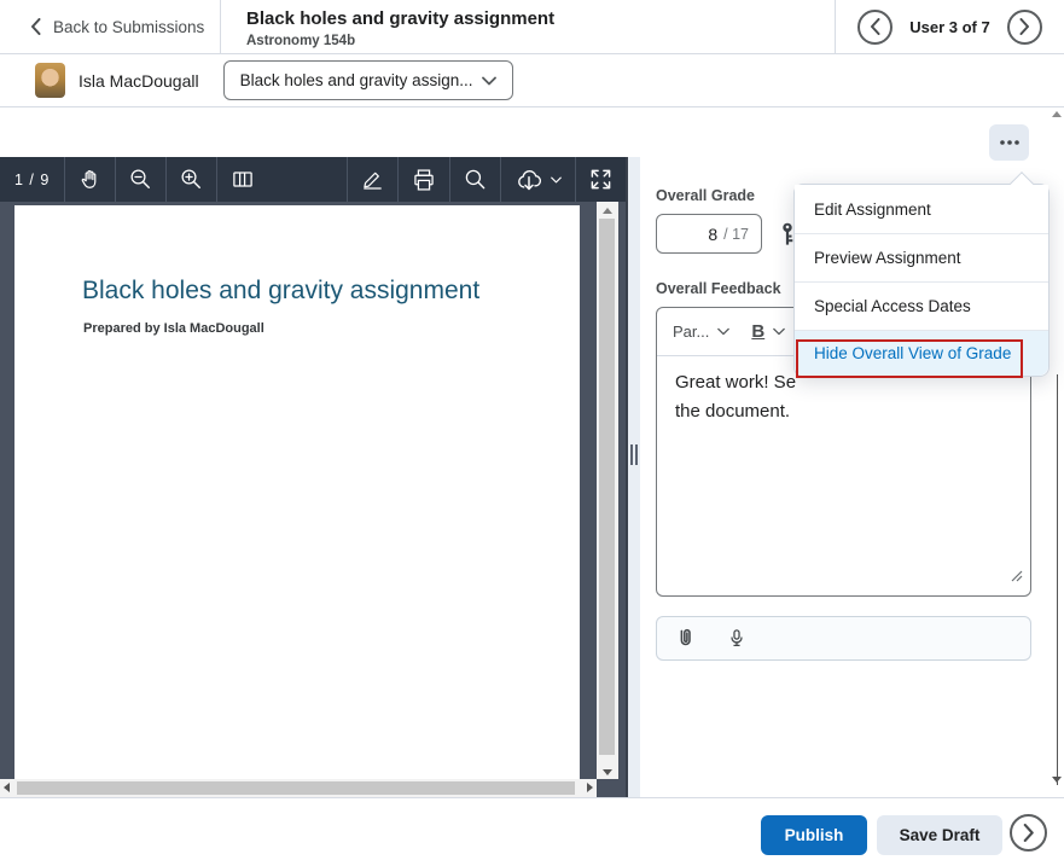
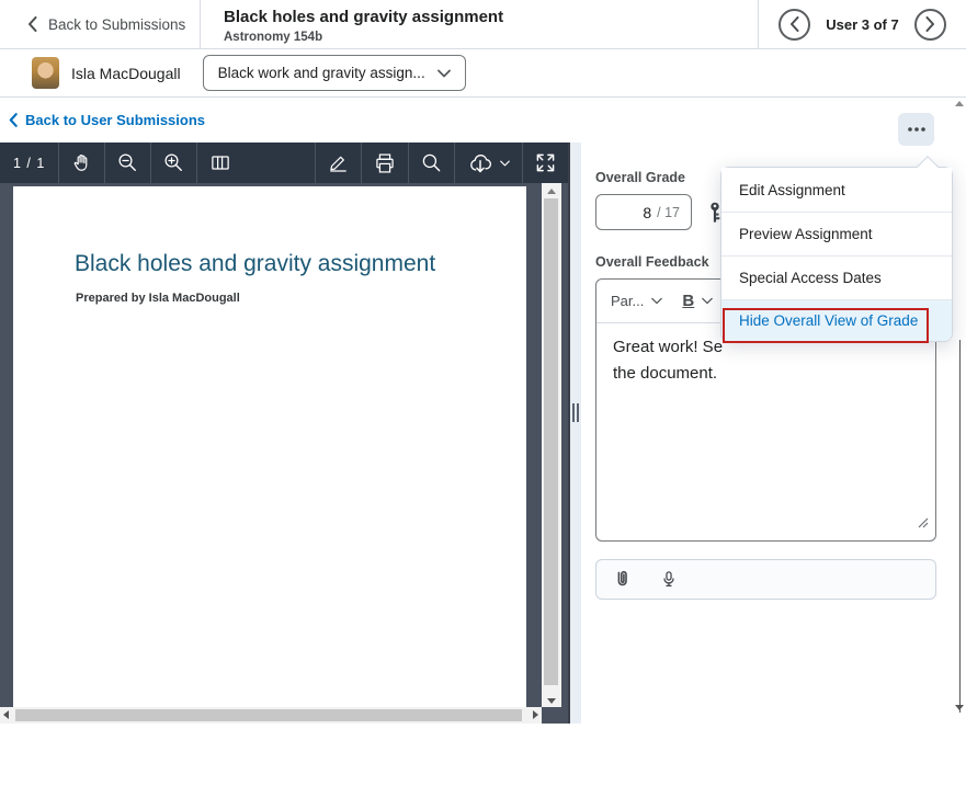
  Back to Submissions
  Black holes and gravity assignment
  Astronomy 154b
  User 3 of 7
  Isla MacDougall
- Black holes and gravity assign...
+ Black work and gravity assign...
+ Back to User Submissions
- 1 / 9
+ 1 / 1
  Black holes and gravity assignment
  Prepared by Isla MacDougall
  Overall Grade
  8
  / 17
  Overall Feedback
  Par...
  B
  Great work! Se
  the document.
  Edit Assignment
  Preview Assignment
  Special Access Dates
  Hide Overall View of Grade
- Publish
- Save Draft
